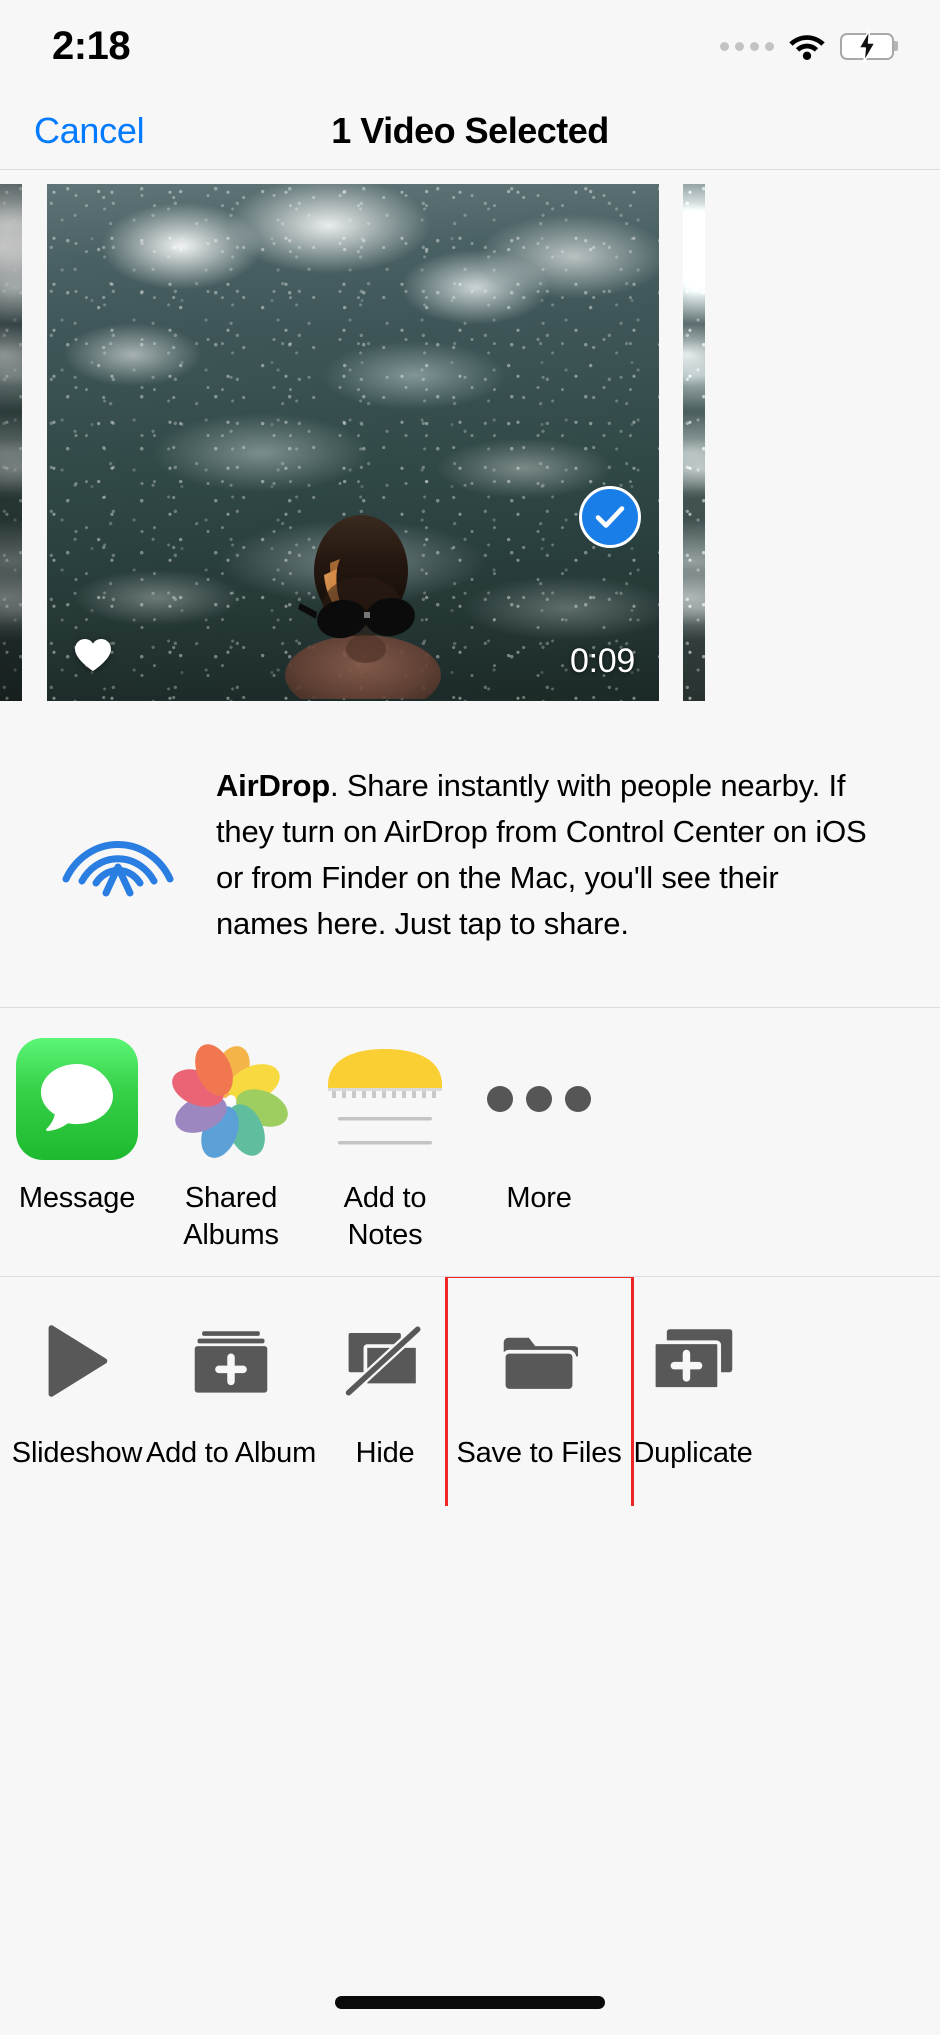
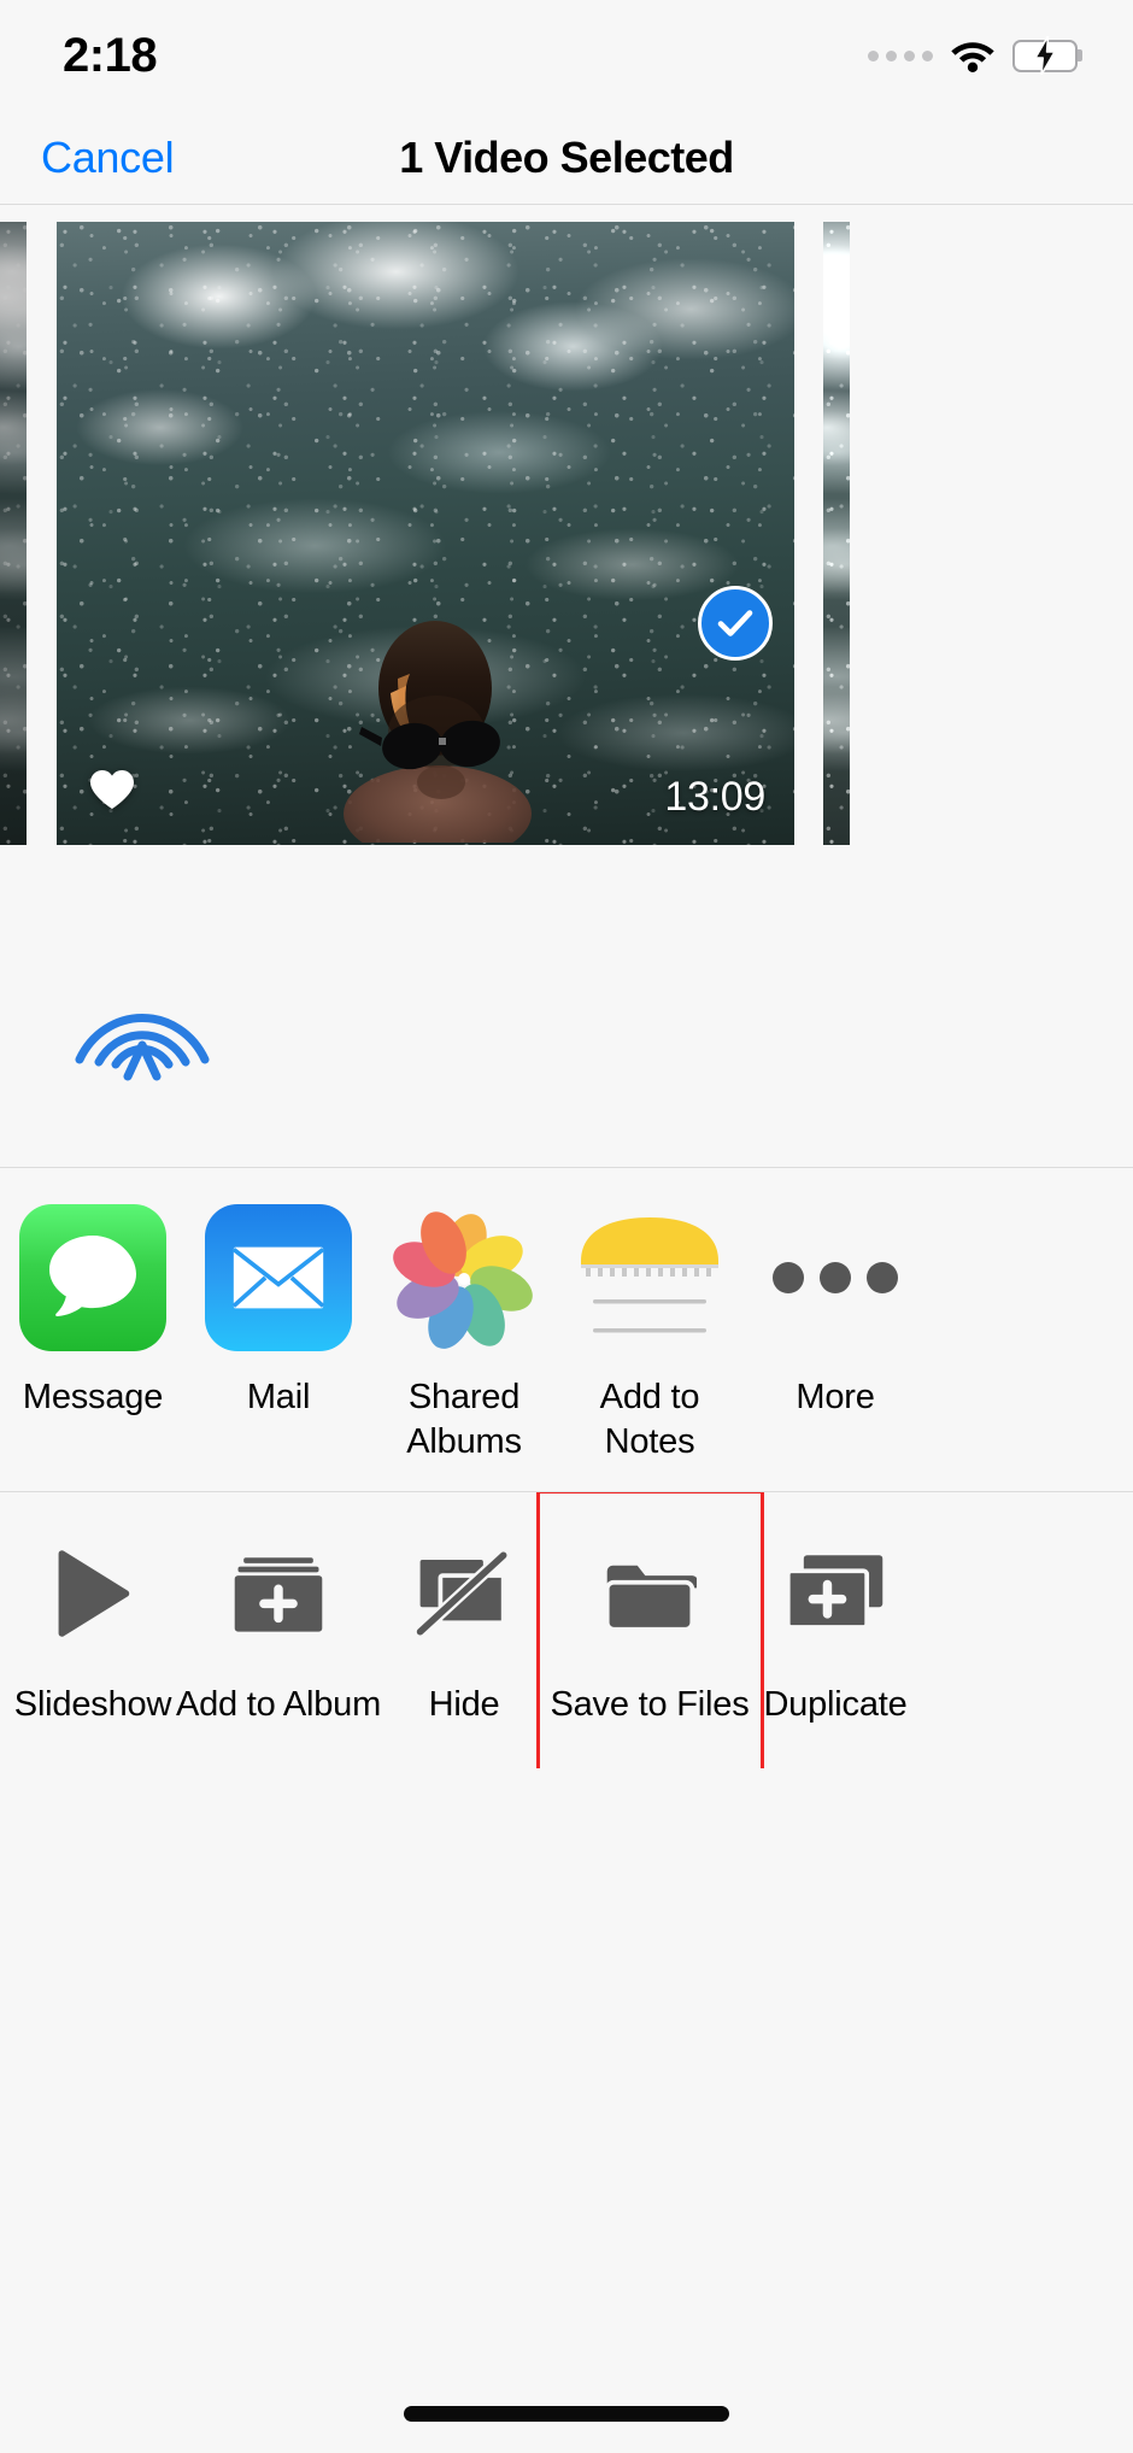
  2:18
  Cancel
  1 Video Selected
- 0:09
+ 13:09
- AirDrop. Share instantly with people nearby. If they turn on AirDrop from Control Center on iOS or from Finder on the Mac, you'll see their names here. Just tap to share.
  Message
+ Mail
  Shared
  Albums
  Add to Notes
  More
  Slideshow
  Add to Album
  Hide
  Save to Files
  Duplicate
